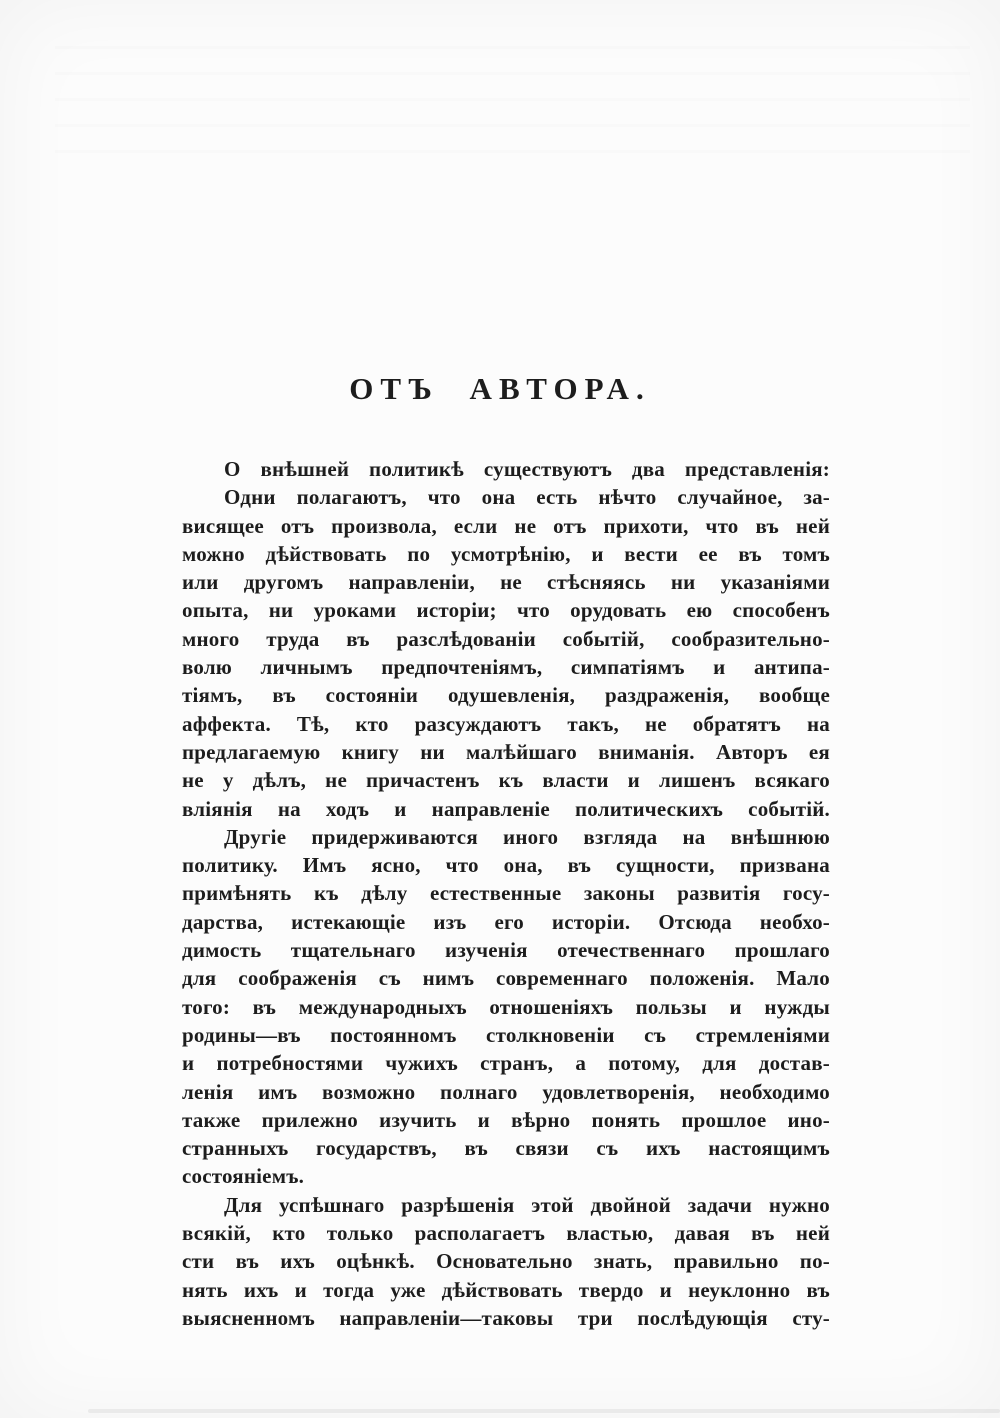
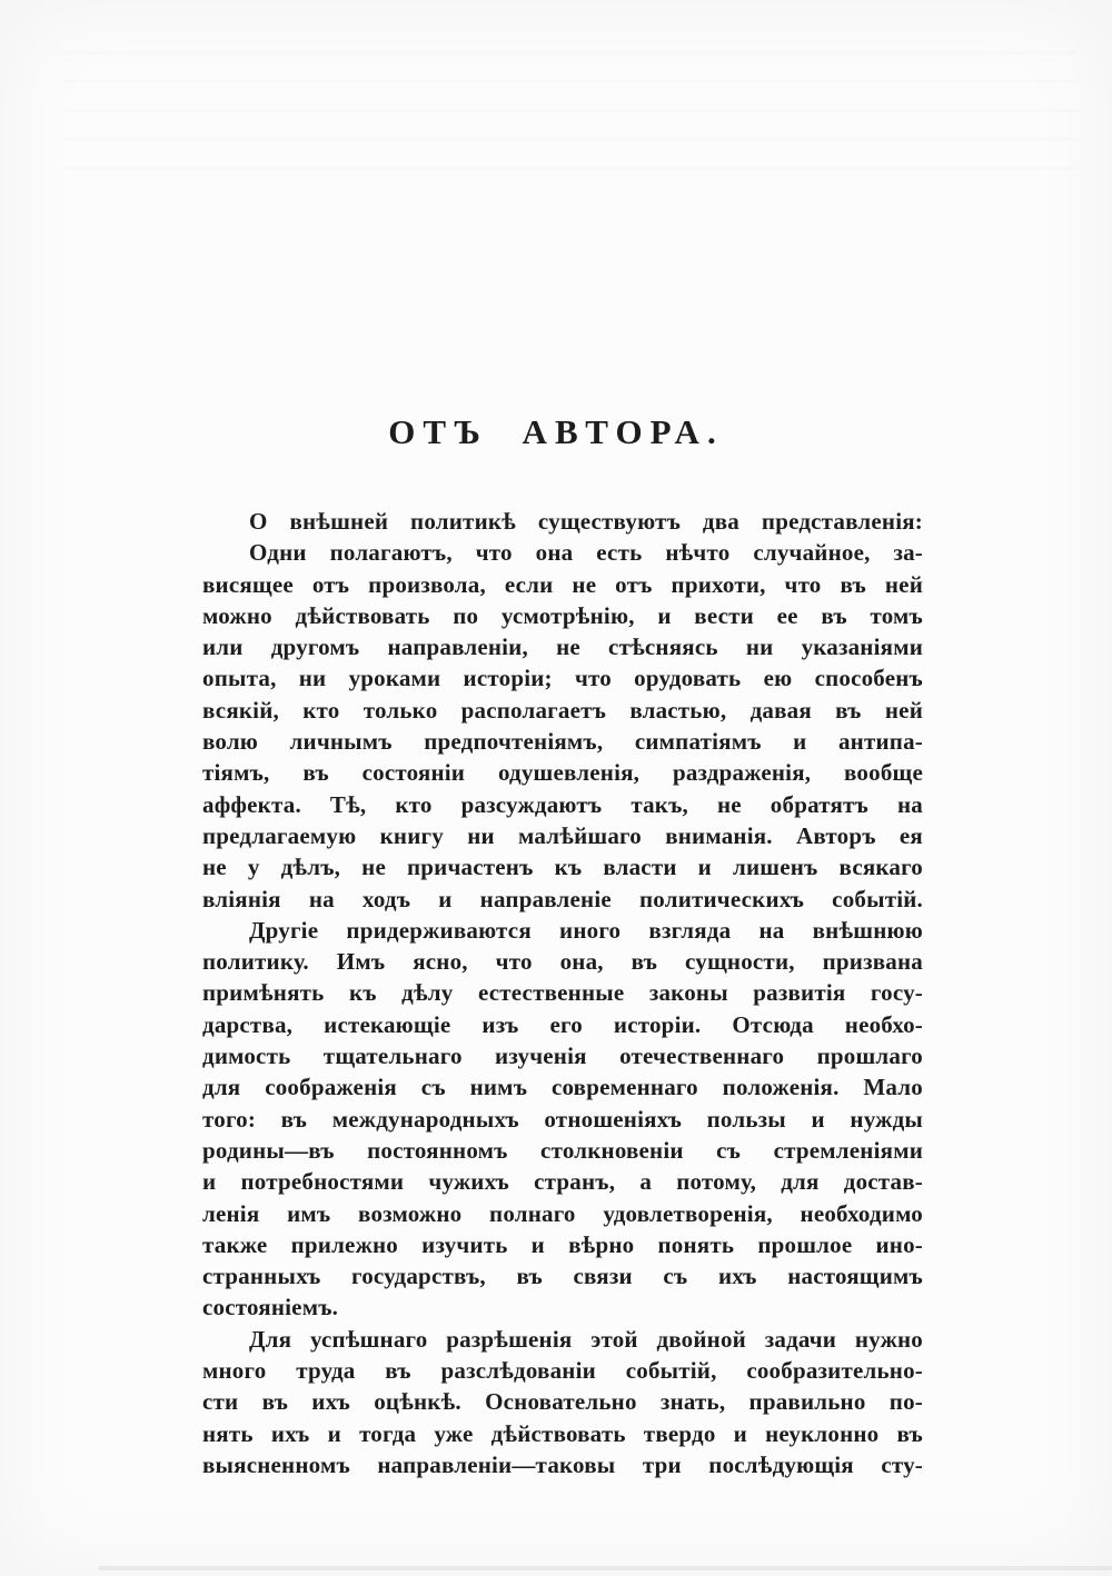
  ОТЪ АВТОРА.
  О внѣшней политикѣ существуютъ два представленія:
  Одни полагаютъ, что она есть нѣчто случайное, за-
  висящее отъ произвола, если не отъ прихоти, что въ ней
  можно дѣйствовать по усмотрѣнію, и вести ее въ томъ
  или другомъ направленіи, не стѣсняясь ни указаніями
  опыта, ни уроками исторіи; что орудовать ею способенъ
- много труда въ разслѣдованіи событій, сообразительно-
+ всякій, кто только располагаетъ властью, давая въ ней
  волю личнымъ предпочтеніямъ, симпатіямъ и антипа-
  тіямъ, въ состояніи одушевленія, раздраженія, вообще
  аффекта. Тѣ, кто разсуждаютъ такъ, не обратятъ на
  предлагаемую книгу ни малѣйшаго вниманія. Авторъ ея
  не у дѣлъ, не причастенъ къ власти и лишенъ всякаго
  вліянія на ходъ и направленіе политическихъ событій.
  Другіе придерживаются иного взгляда на внѣшнюю
  политику. Имъ ясно, что она, въ сущности, призвана
  примѣнять къ дѣлу естественные законы развитія госу-
  дарства, истекающіе изъ его исторіи. Отсюда необхо-
  димость тщательнаго изученія отечественнаго прошлаго
  для соображенія съ нимъ современнаго положенія. Мало
  того: въ международныхъ отношеніяхъ пользы и нужды
  родины—въ постоянномъ столкновеніи съ стремленіями
  и потребностями чужихъ странъ, а потому, для достав-
  ленія имъ возможно полнаго удовлетворенія, необходимо
  также прилежно изучить и вѣрно понять прошлое ино-
  странныхъ государствъ, въ связи съ ихъ настоящимъ
  состояніемъ.
  Для успѣшнаго разрѣшенія этой двойной задачи нужно
- всякій, кто только располагаетъ властью, давая въ ней
+ много труда въ разслѣдованіи событій, сообразительно-
  сти въ ихъ оцѣнкѣ. Основательно знать, правильно по-
  нять ихъ и тогда уже дѣйствовать твердо и неуклонно въ
  выясненномъ направленіи—таковы три послѣдующія сту-
